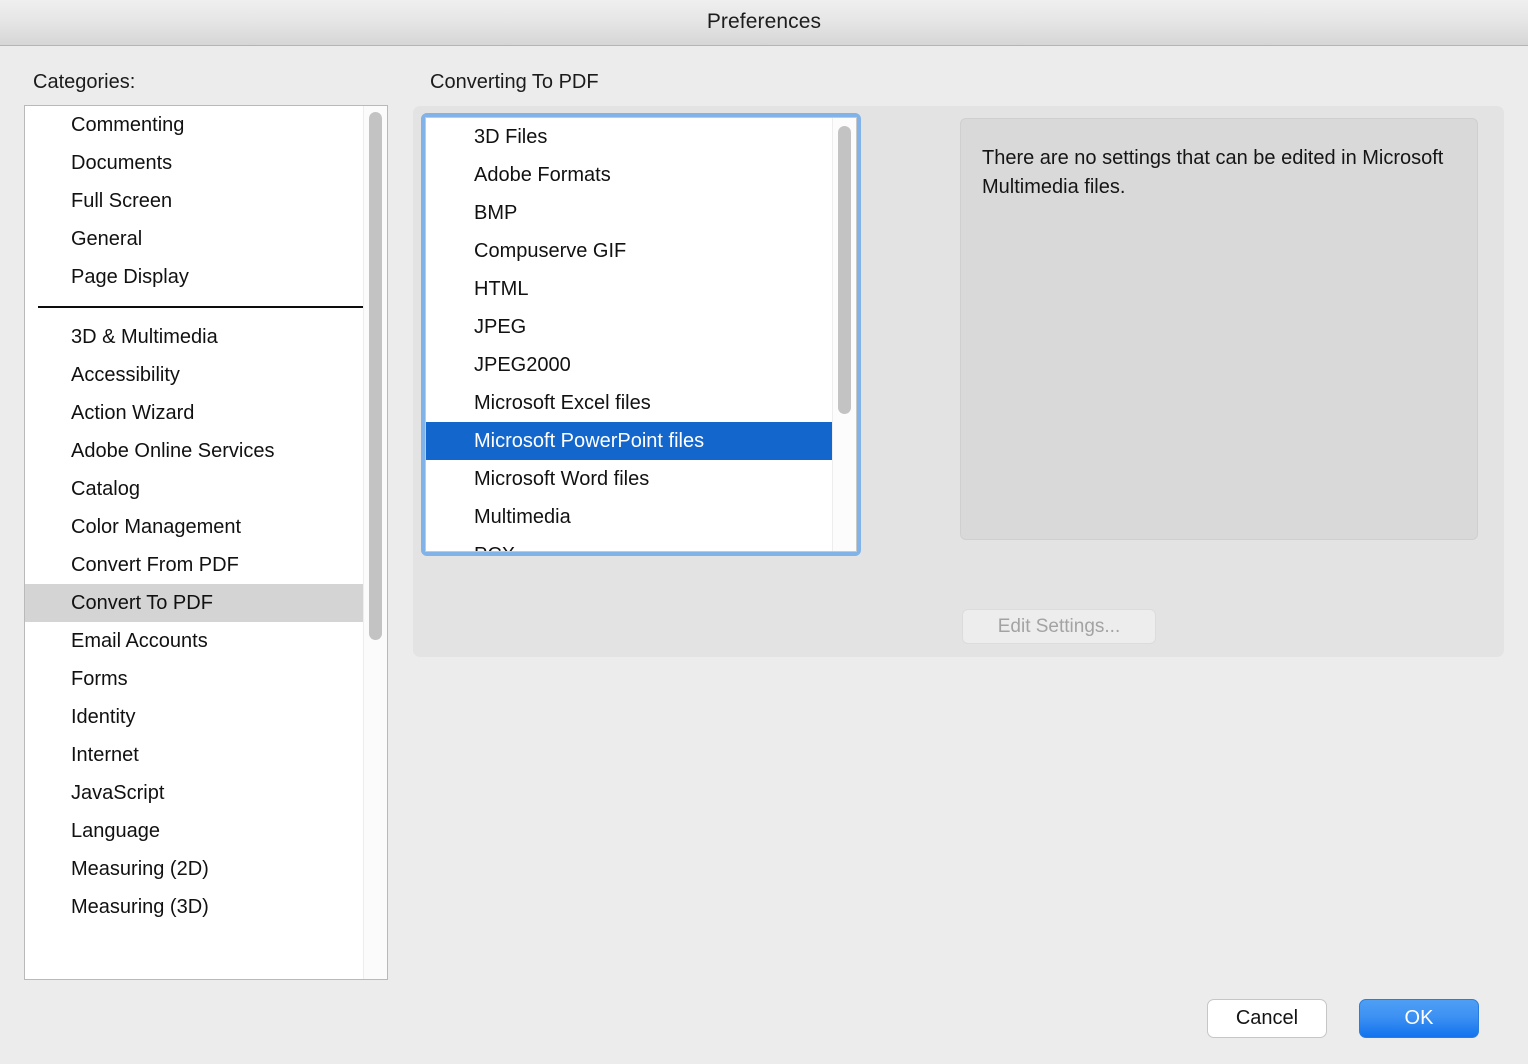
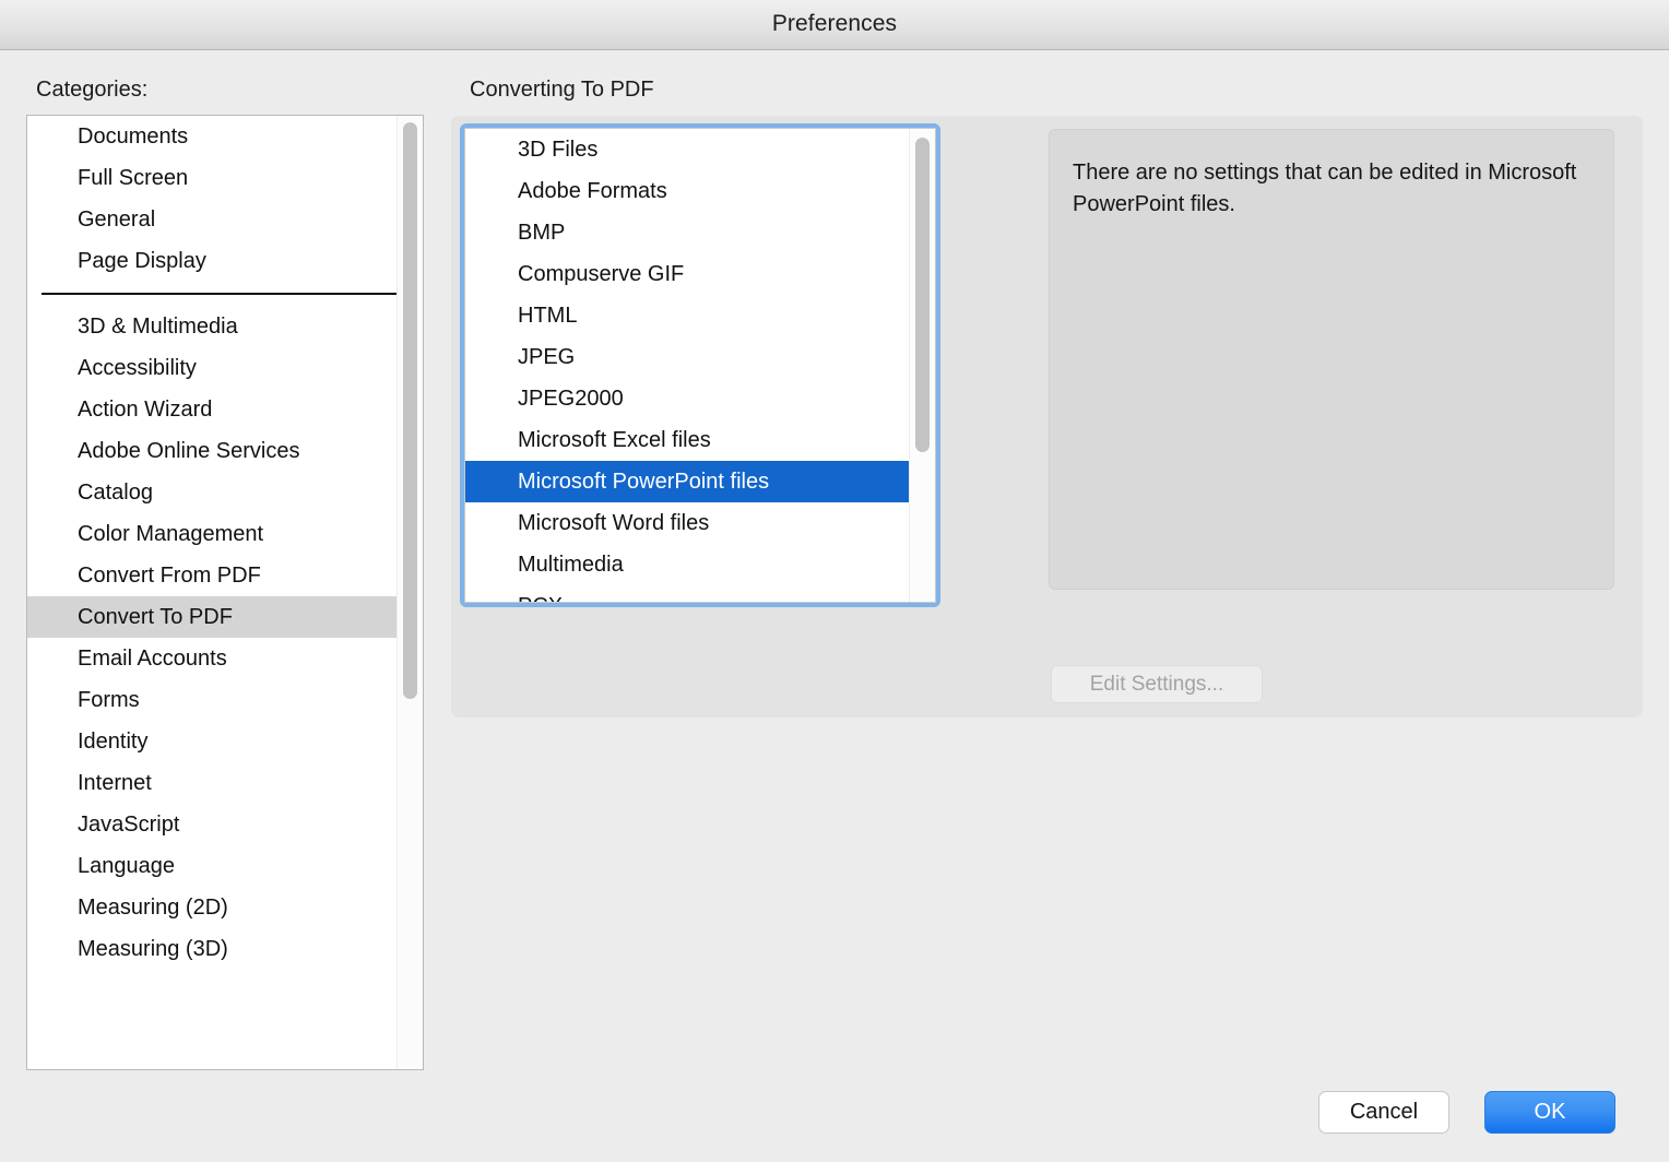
  Preferences
  Categories:
- Commenting
  Documents
  Full Screen
  General
  Page Display
  3D & Multimedia
  Accessibility
  Action Wizard
  Adobe Online Services
  Catalog
  Color Management
  Convert From PDF
  Convert To PDF
  Email Accounts
  Forms
  Identity
  Internet
  JavaScript
  Language
  Measuring (2D)
  Measuring (3D)
  Converting To PDF
  3D Files
  Adobe Formats
  BMP
  Compuserve GIF
  HTML
  JPEG
  JPEG2000
  Microsoft Excel files
  Microsoft PowerPoint files
  Microsoft Word files
  Multimedia
- There are no settings that can be edited in Microsoft Multimedia files.
+ There are no settings that can be edited in Microsoft PowerPoint files.
  Edit Settings...
  Cancel
  OK
